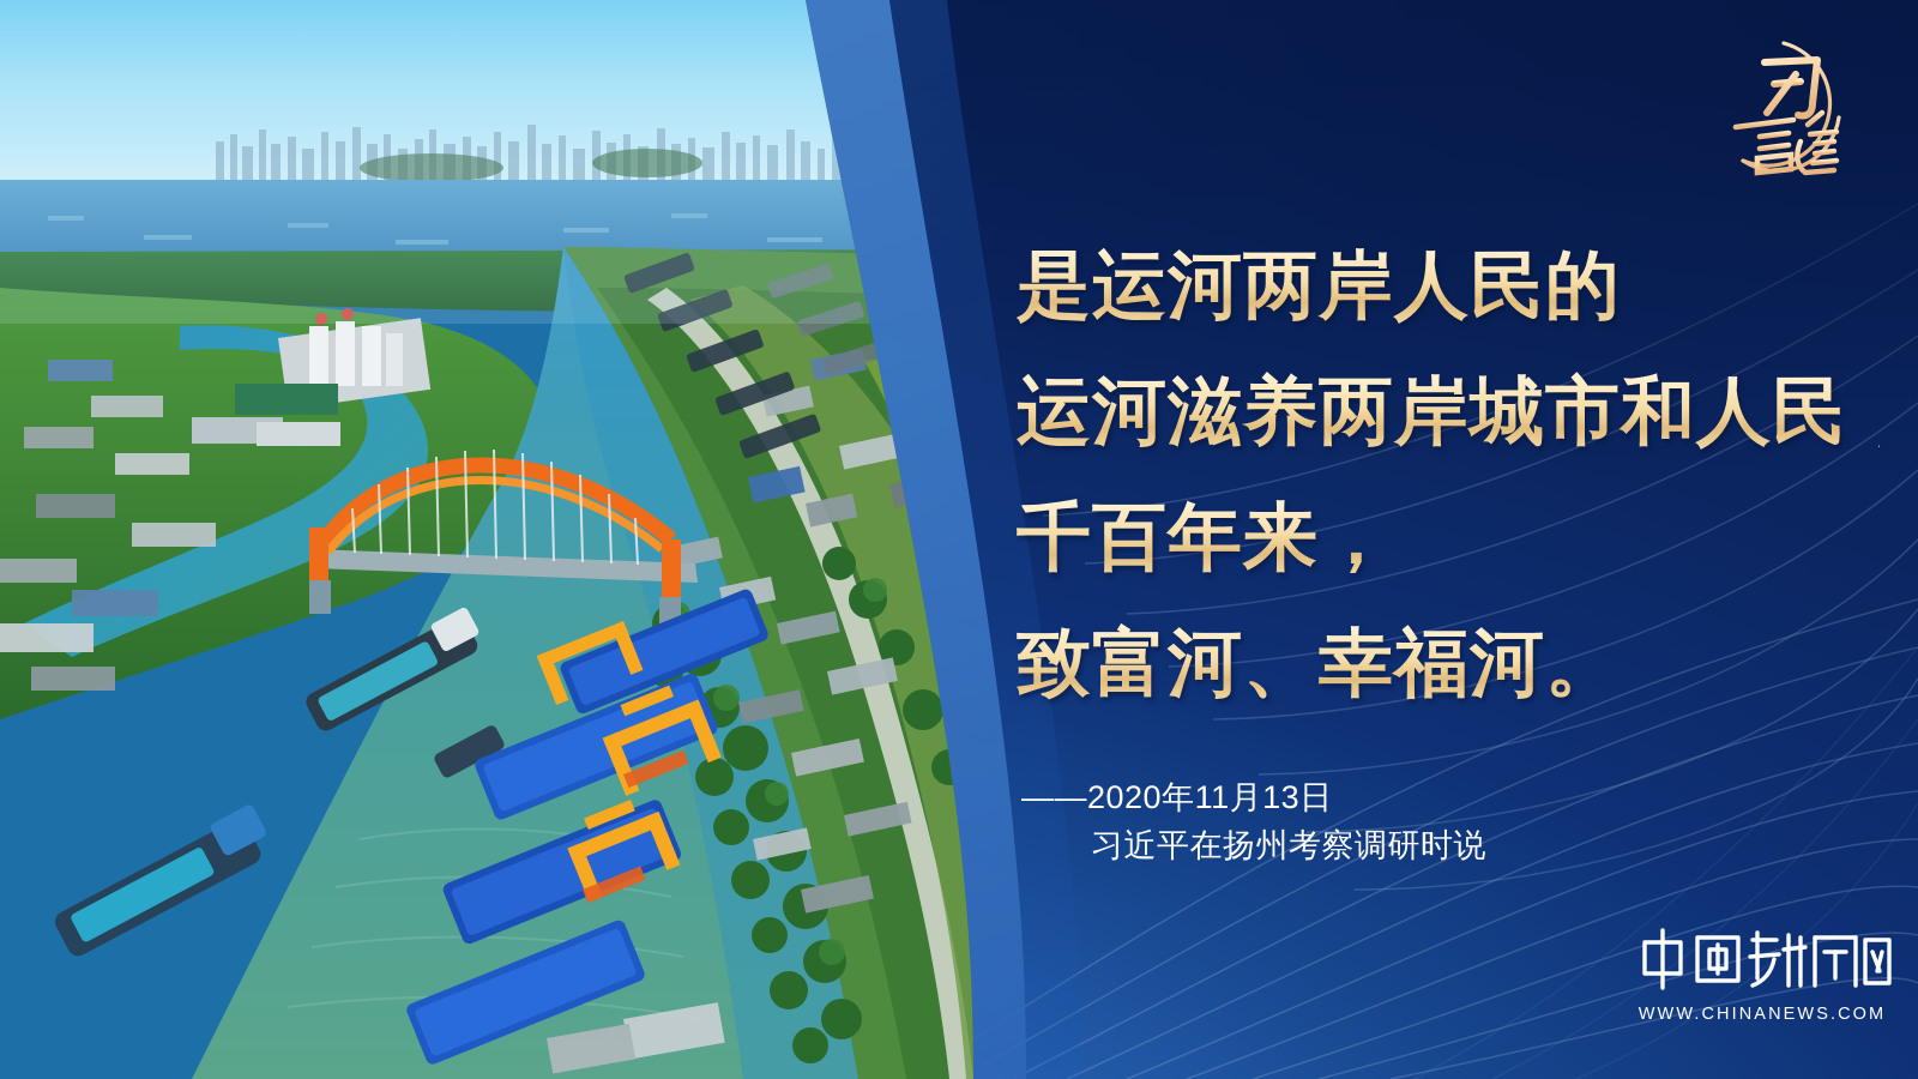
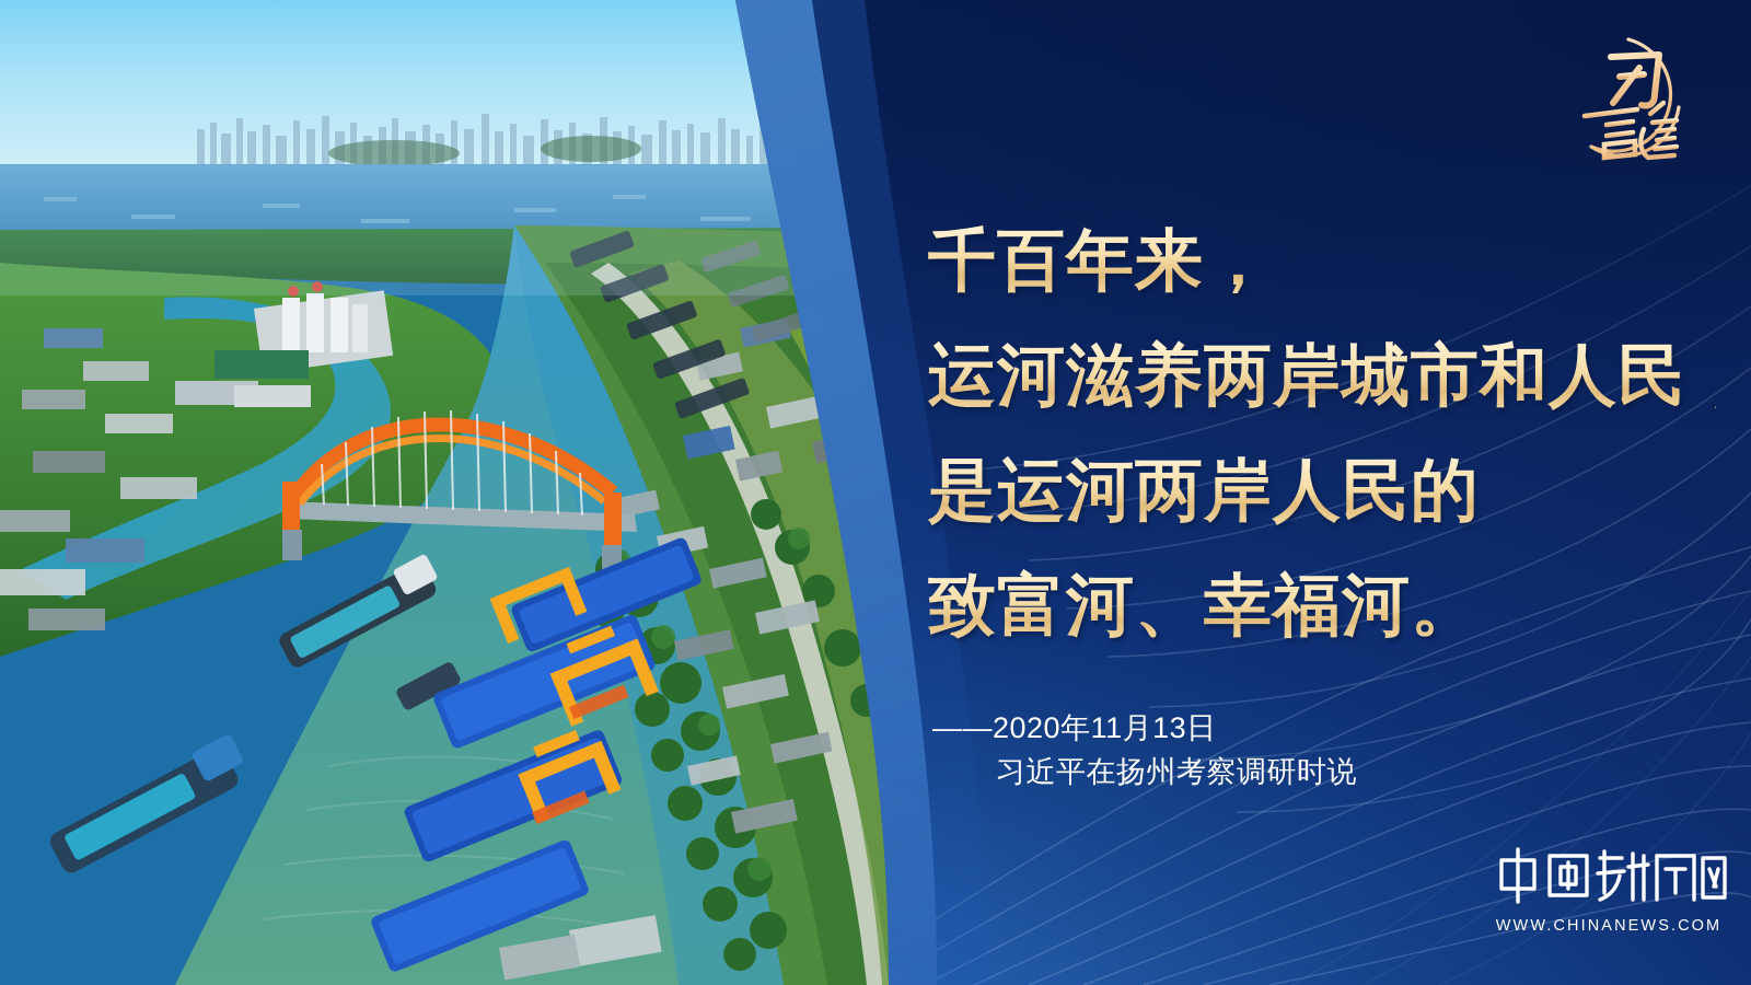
- 是运河两岸人民的
+ 千百年来，
  运河滋养两岸城市和人民，
- 千百年来，
+ 是运河两岸人民的
  致富河、幸福河。
  ——2020年11月13日
  习近平在扬州考察调研时说
  WWW.CHINANEWS.COM
